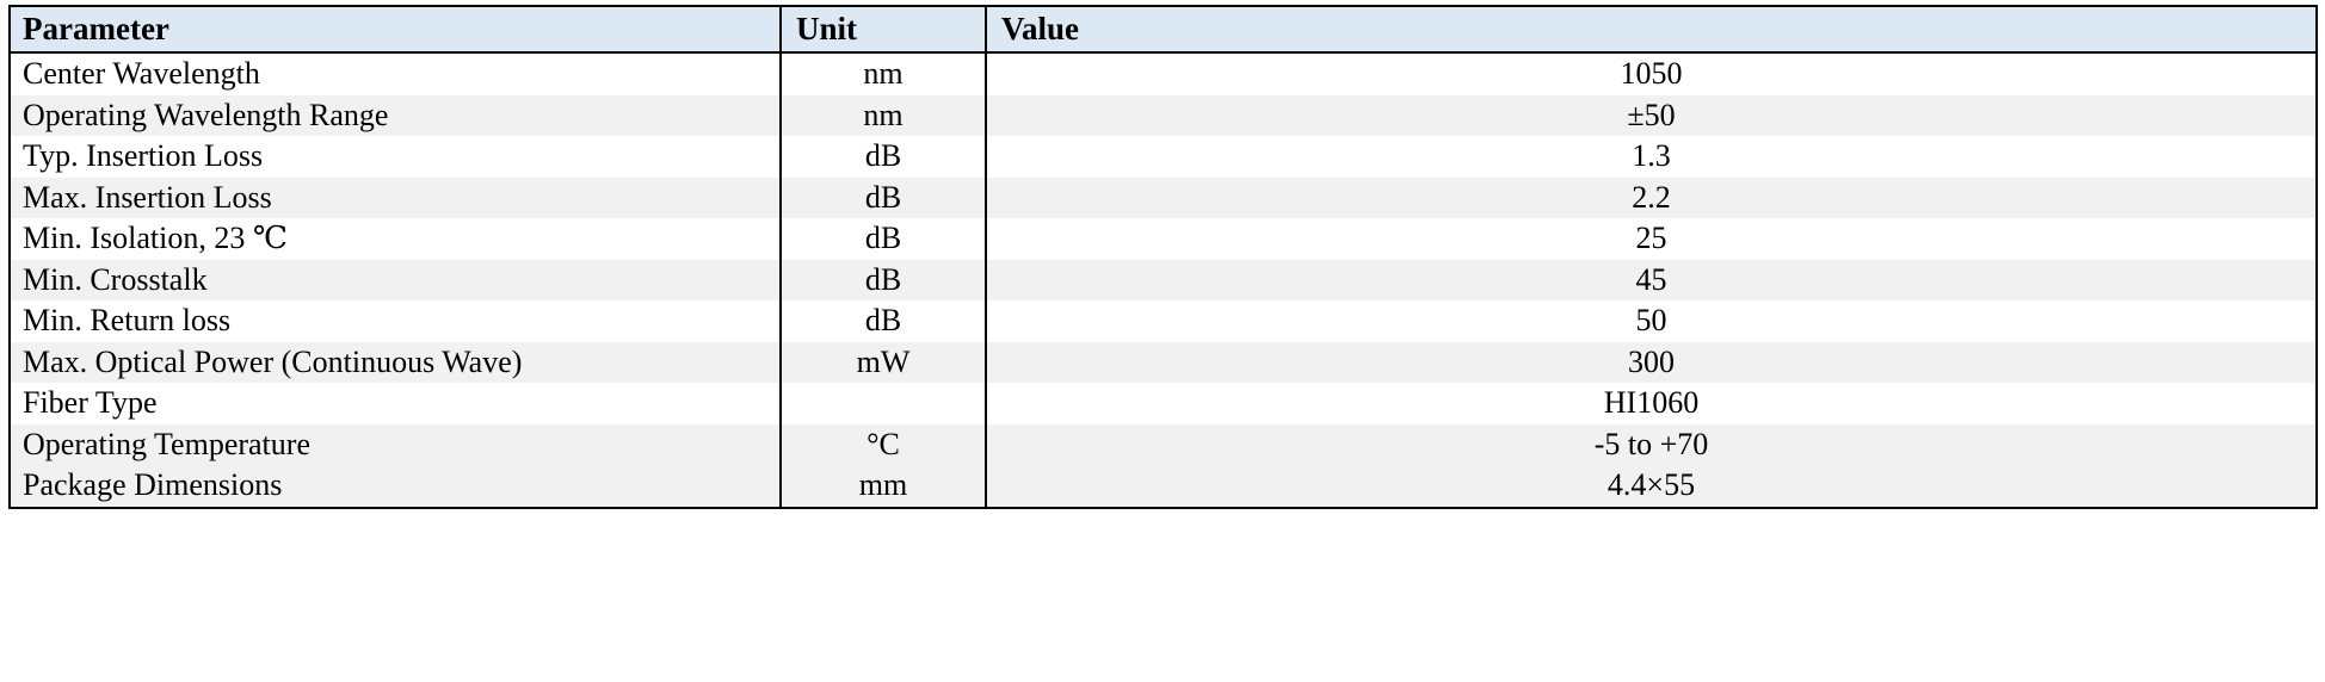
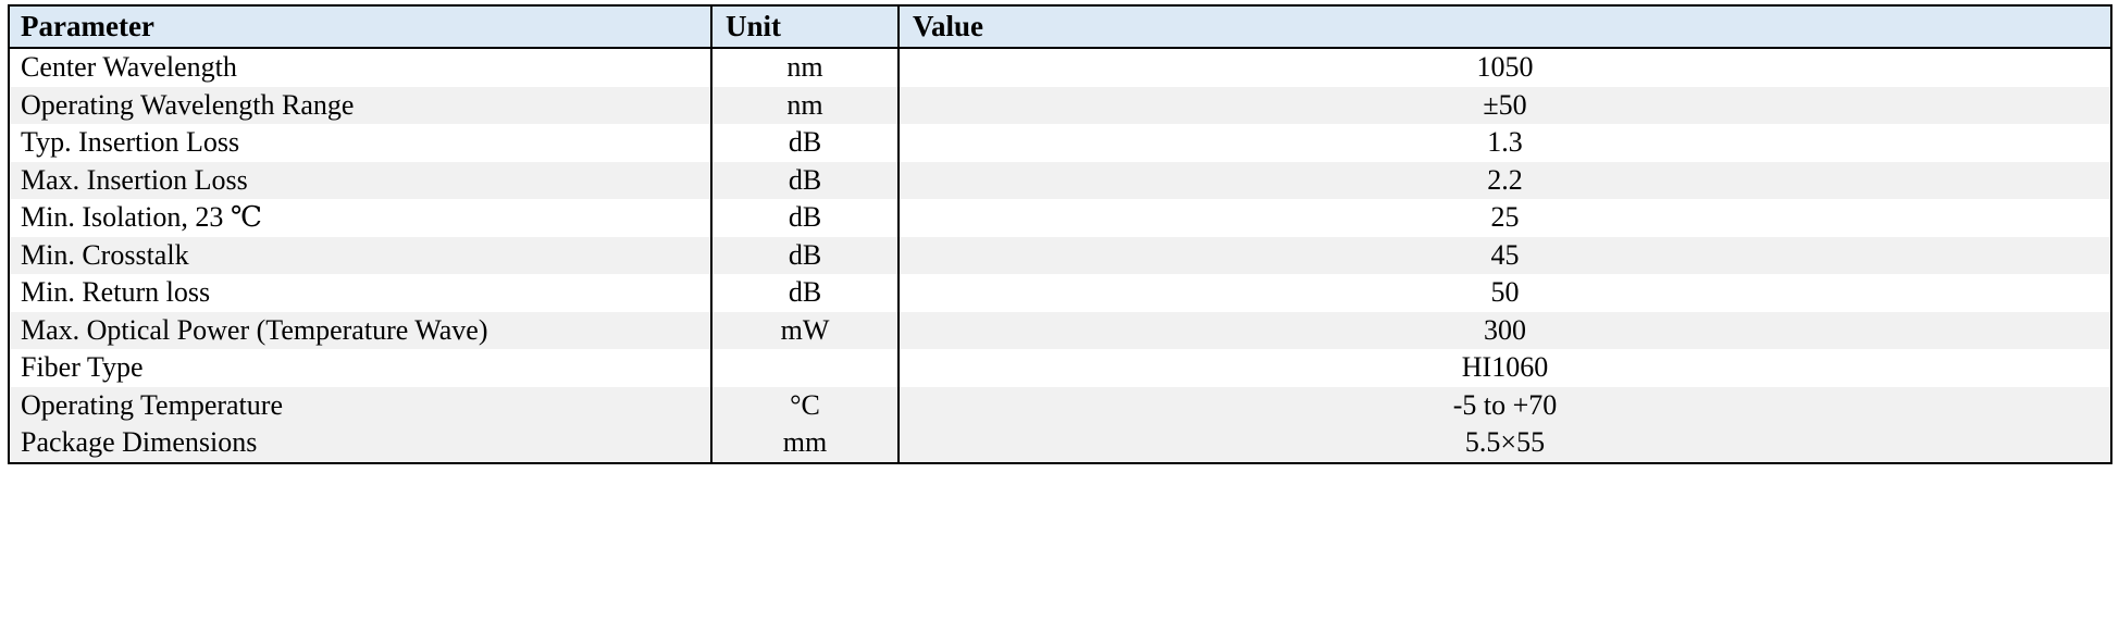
  Parameter	Unit	Value
  Center Wavelength	nm	1050
  Operating Wavelength Range	nm	±50
  Typ. Insertion Loss	dB	1.3
  Max. Insertion Loss	dB	2.2
  Min. Isolation, 23 ℃	dB	25
  Min. Crosstalk	dB	45
  Min. Return loss	dB	50
- Max. Optical Power (Continuous Wave)	mW	300
+ Max. Optical Power (Temperature Wave)	mW	300
  Fiber Type		HI1060
  Operating Temperature	°C	-5 to +70
- Package Dimensions	mm	4.4×55
+ Package Dimensions	mm	5.5×55
